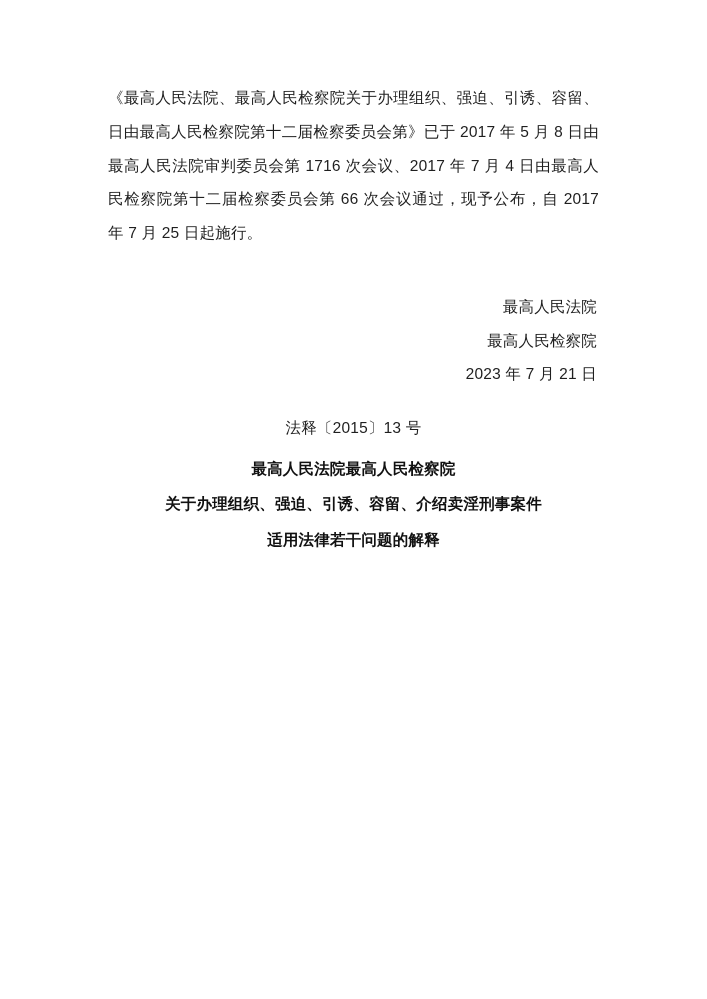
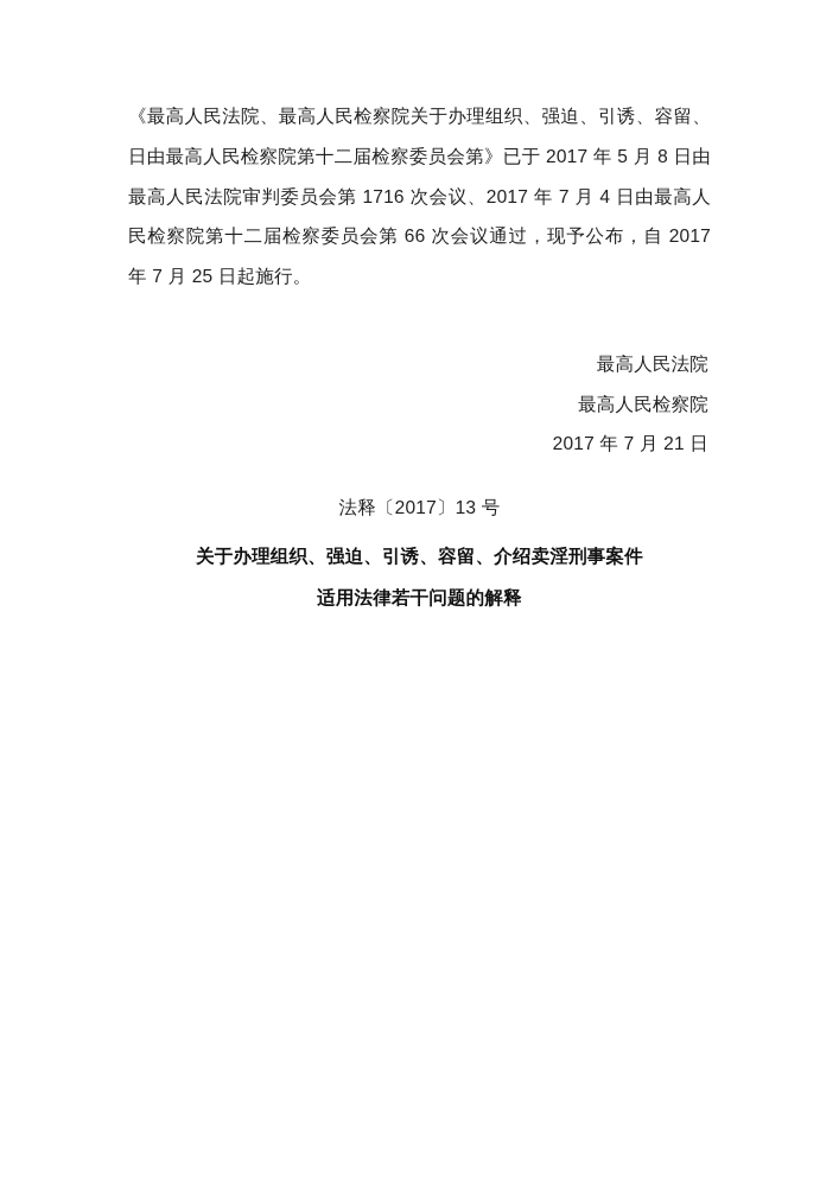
  《最高人民法院、最高人民检察院关于办理组织、强迫、引诱、容留、日由最高人民检察院第十二届检察委员会第》已于 2017 年 5 月 8 日由最高人民法院审判委员会第 1716 次会议、2017 年 7 月 4 日由最高人民检察院第十二届检察委员会第 66 次会议通过，现予公布，自 2017 年 7 月 25 日起施行。
  最高人民法院
  最高人民检察院
- 2023 年 7 月 21 日
+ 2017 年 7 月 21 日
- 法释〔2015〕13 号
+ 法释〔2017〕13 号
- 最高人民法院最高人民检察院
  关于办理组织、强迫、引诱、容留、介绍卖淫刑事案件
  适用法律若干问题的解释
